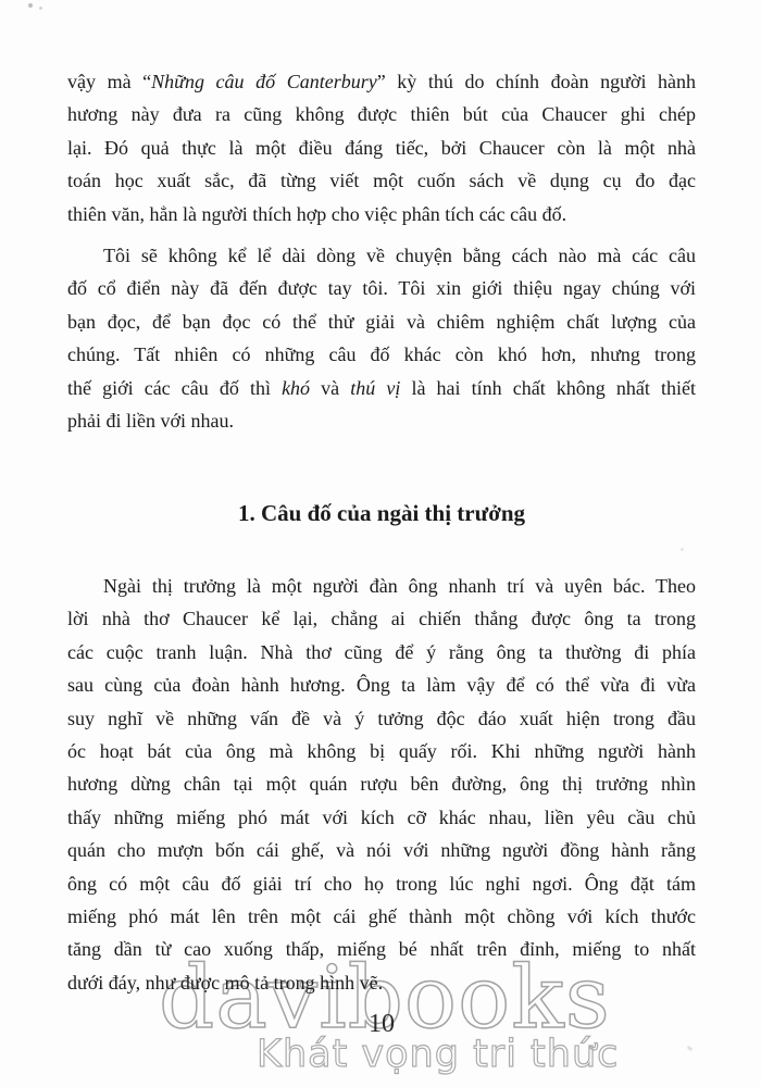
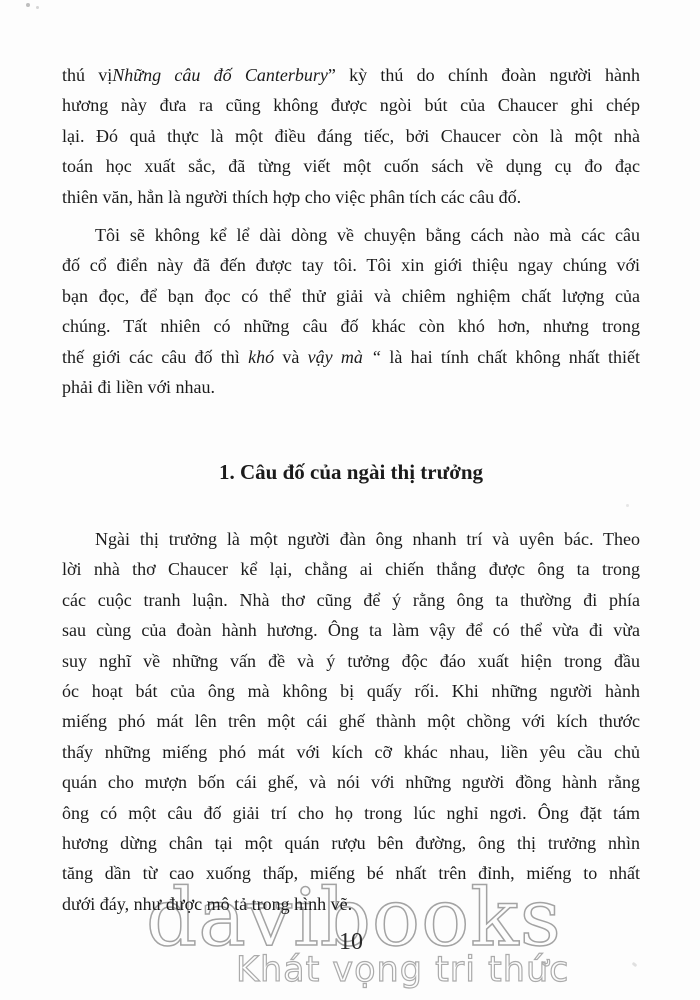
  davibooks
  Khát vọng tri thức
- vậy mà “Những câu đố Canterbury” kỳ thú do chính đoàn người hành
+ thú vịNhững câu đố Canterbury” kỳ thú do chính đoàn người hành
- hương này đưa ra cũng không được thiên bút của Chaucer ghi chép
+ hương này đưa ra cũng không được ngòi bút của Chaucer ghi chép
  lại. Đó quả thực là một điều đáng tiếc, bởi Chaucer còn là một nhà
  toán học xuất sắc, đã từng viết một cuốn sách về dụng cụ đo đạc
  thiên văn, hẳn là người thích hợp cho việc phân tích các câu đố.
  Tôi sẽ không kể lể dài dòng về chuyện bằng cách nào mà các câu
  đố cổ điển này đã đến được tay tôi. Tôi xin giới thiệu ngay chúng với
  bạn đọc, để bạn đọc có thể thử giải và chiêm nghiệm chất lượng của
  chúng. Tất nhiên có những câu đố khác còn khó hơn, nhưng trong
- thế giới các câu đố thì khó và thú vị là hai tính chất không nhất thiết
+ thế giới các câu đố thì khó và vậy mà “ là hai tính chất không nhất thiết
  phải đi liền với nhau.
  1. Câu đố của ngài thị trưởng
  Ngài thị trưởng là một người đàn ông nhanh trí và uyên bác. Theo
  lời nhà thơ Chaucer kể lại, chẳng ai chiến thắng được ông ta trong
  các cuộc tranh luận. Nhà thơ cũng để ý rằng ông ta thường đi phía
  sau cùng của đoàn hành hương. Ông ta làm vậy để có thể vừa đi vừa
  suy nghĩ về những vấn đề và ý tưởng độc đáo xuất hiện trong đầu
  óc hoạt bát của ông mà không bị quấy rối. Khi những người hành
- hương dừng chân tại một quán rượu bên đường, ông thị trưởng nhìn
+ miếng phó mát lên trên một cái ghế thành một chồng với kích thước
  thấy những miếng phó mát với kích cỡ khác nhau, liền yêu cầu chủ
  quán cho mượn bốn cái ghế, và nói với những người đồng hành rằng
  ông có một câu đố giải trí cho họ trong lúc nghỉ ngơi. Ông đặt tám
- miếng phó mát lên trên một cái ghế thành một chồng với kích thước
+ hương dừng chân tại một quán rượu bên đường, ông thị trưởng nhìn
  tăng dần từ cao xuống thấp, miếng bé nhất trên đỉnh, miếng to nhất
  dưới đáy, như được mô tả trong hình vẽ.
  10
